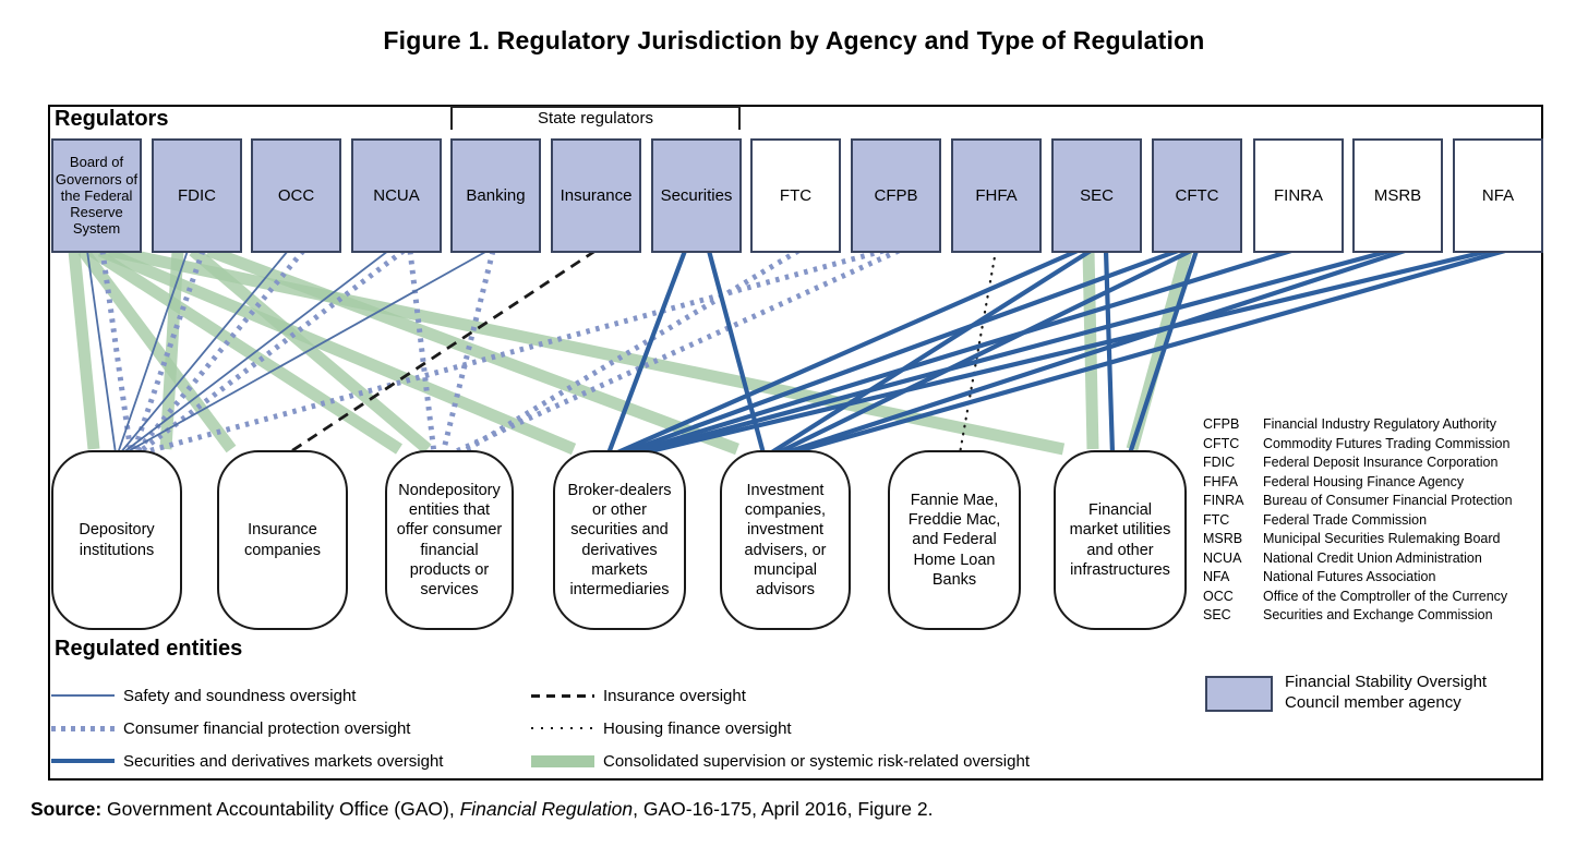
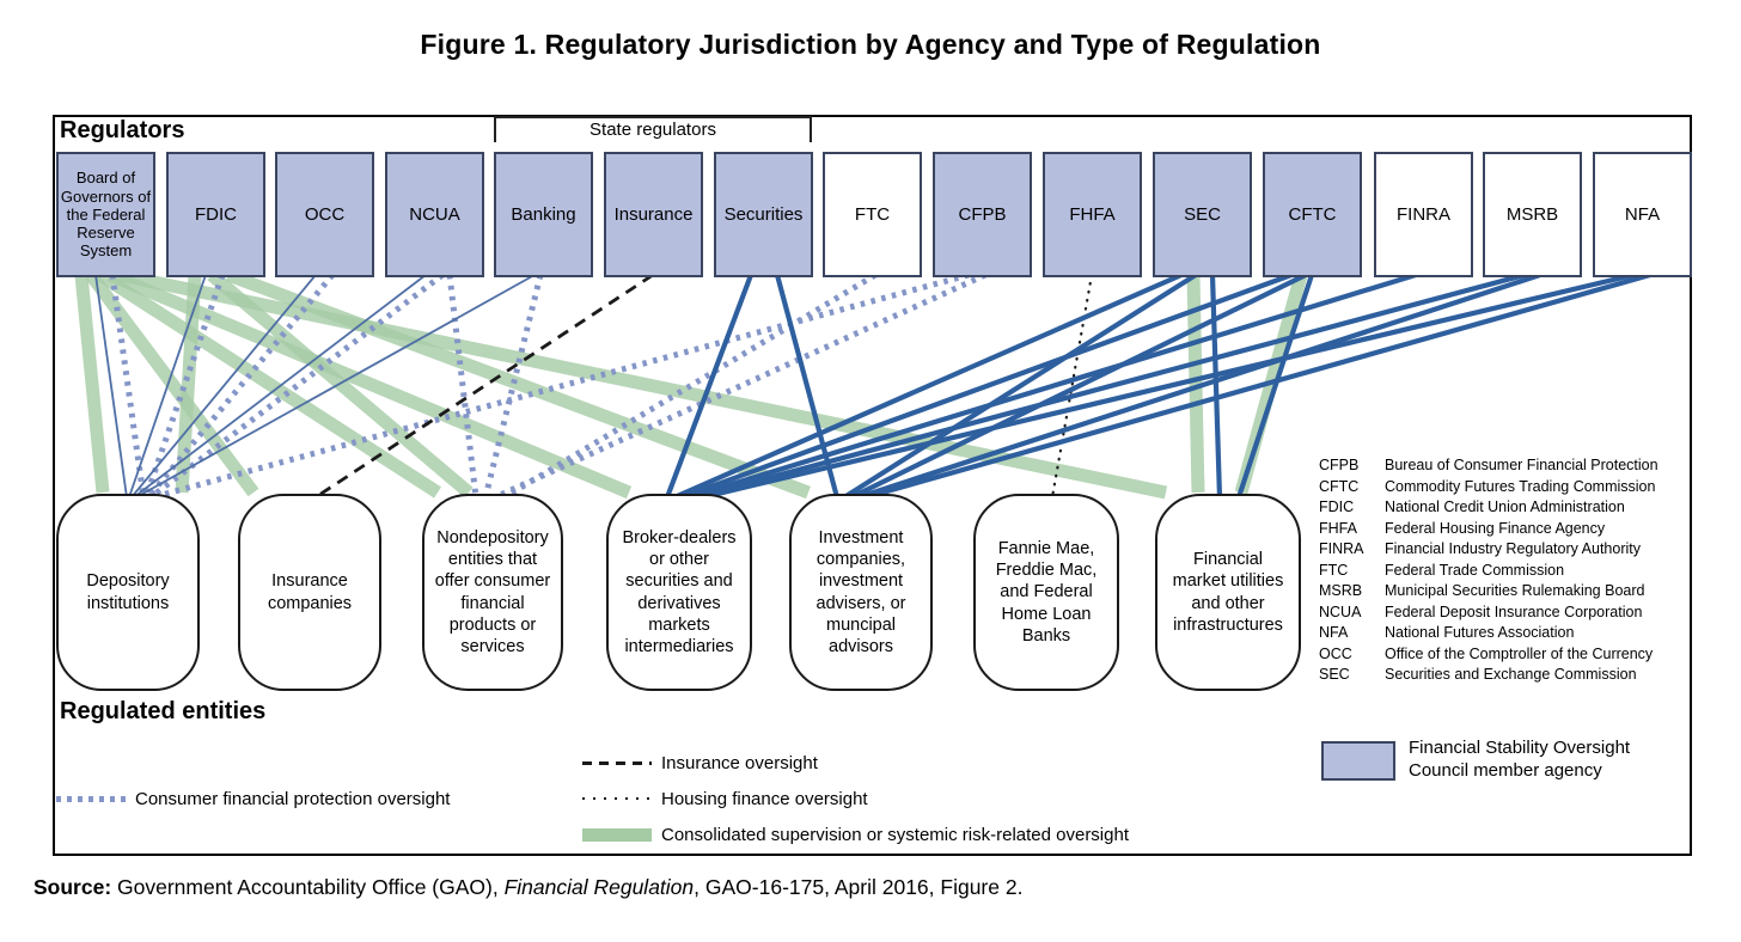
  Figure 1. Regulatory Jurisdiction by Agency and Type of Regulation
  Regulators
  State regulators
  Board of Governors of the Federal Reserve System
  FDIC
  OCC
  NCUA
  Banking
  Insurance
  Securities
  FTC
  CFPB
  FHFA
  SEC
  CFTC
  FINRA
  MSRB
  NFA
  Depository institutions
  Insurance companies
  Nondepository entities that offer consumer financial products or services
  Broker-dealers or other securities and derivatives markets intermediaries
  Investment companies, investment advisers, or muncipal advisors
  Fannie Mae, Freddie Mac, and Federal Home Loan Banks
  Financial market utilities and other infrastructures
  Regulated entities
- Safety and soundness oversight
  Consumer financial protection oversight
- Securities and derivatives markets oversight
  Insurance oversight
  Housing finance oversight
  Consolidated supervision or systemic risk-related oversight
  Financial Stability Oversight
  Council member agency
  CFPB
- Financial Industry Regulatory Authority
+ Bureau of Consumer Financial Protection
  CFTC
  Commodity Futures Trading Commission
  FDIC
- Federal Deposit Insurance Corporation
+ National Credit Union Administration
  FHFA
  Federal Housing Finance Agency
  FINRA
- Bureau of Consumer Financial Protection
+ Financial Industry Regulatory Authority
  FTC
  Federal Trade Commission
  MSRB
  Municipal Securities Rulemaking Board
  NCUA
- National Credit Union Administration
+ Federal Deposit Insurance Corporation
  NFA
  National Futures Association
  OCC
  Office of the Comptroller of the Currency
  SEC
  Securities and Exchange Commission
  Source: Government Accountability Office (GAO), Financial Regulation, GAO-16-175, April 2016, Figure 2.
